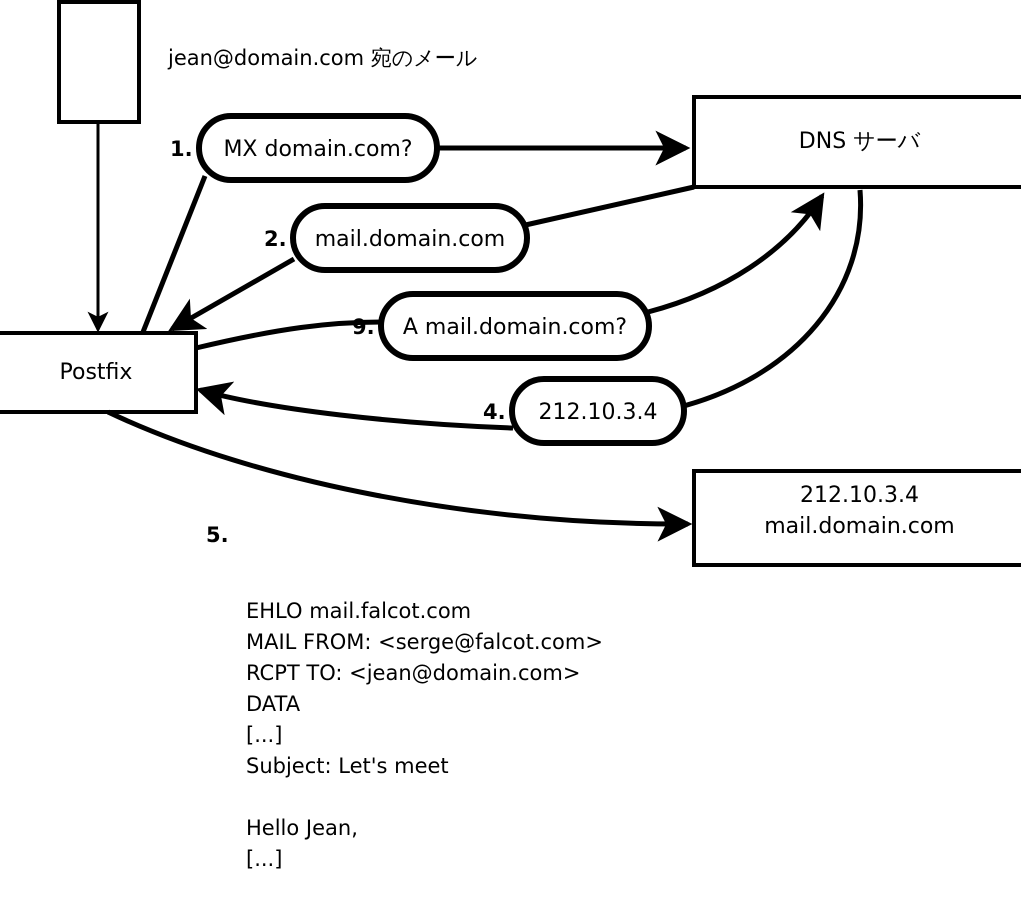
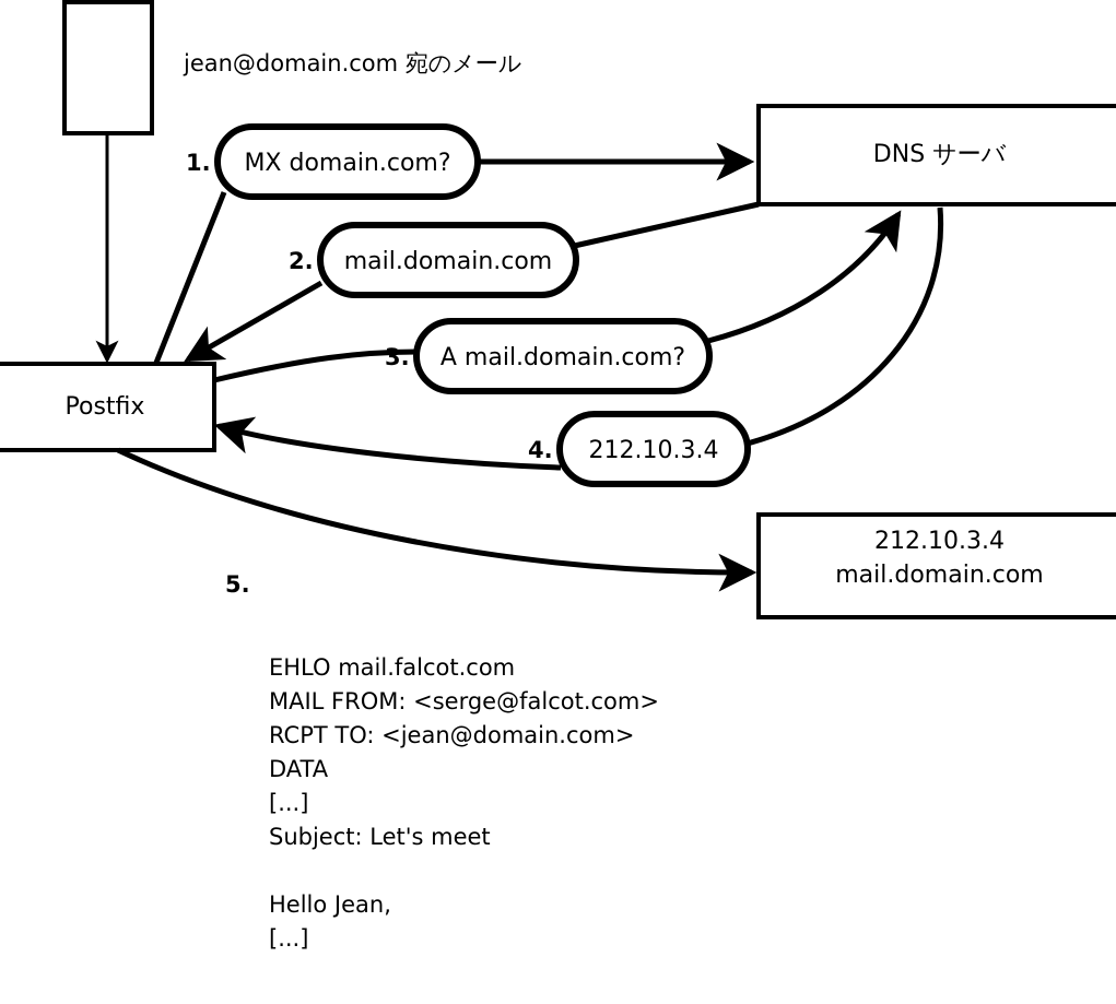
  jean@domain.com 宛のメール
  Postfix
  DNS サーバ
  212.10.3.4
  mail.domain.com
  1.
  MX domain.com?
  2.
  mail.domain.com
- 9.
+ 3.
  A mail.domain.com?
  4.
  212.10.3.4
  5.
  EHLO mail.falcot.com
  MAIL FROM: <serge@falcot.com>
  RCPT TO: <jean@domain.com>
  DATA
  [...]
  Subject: Let's meet
  Hello Jean,
  [...]
